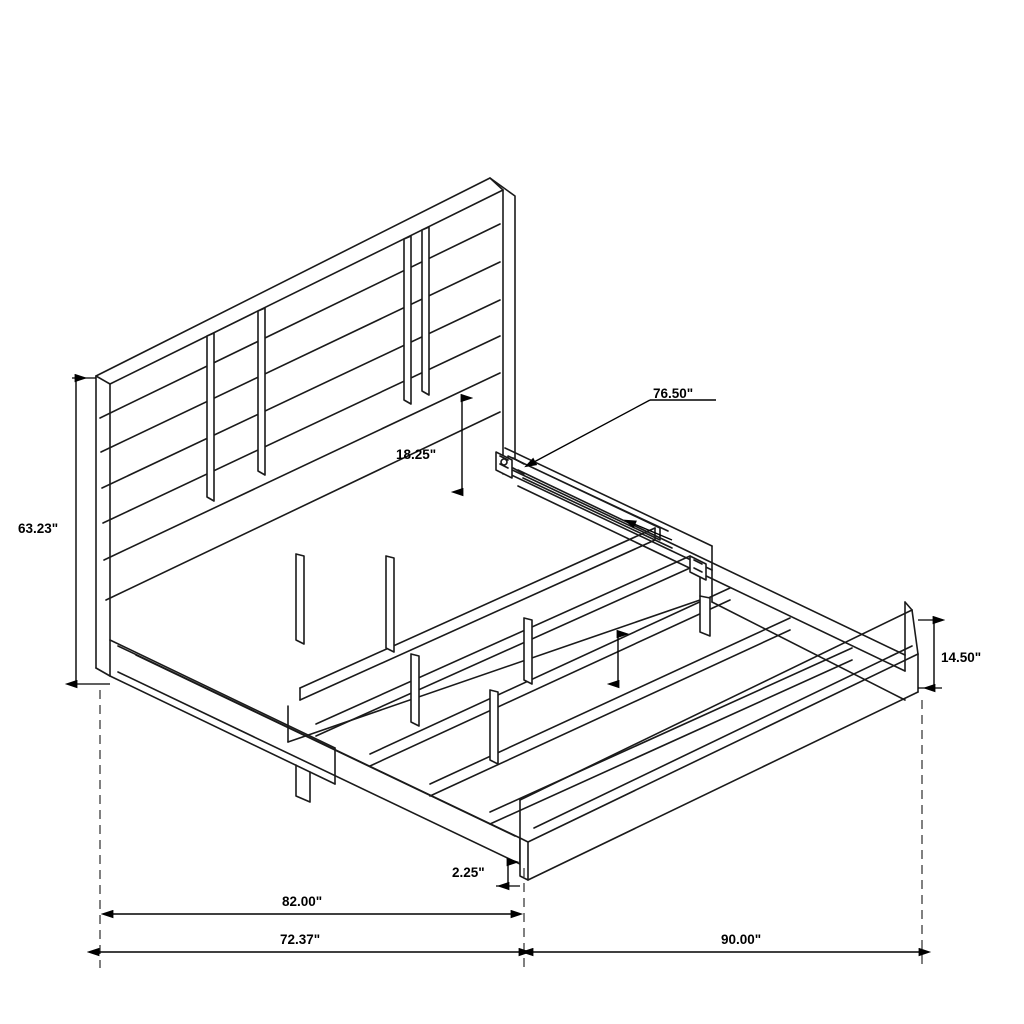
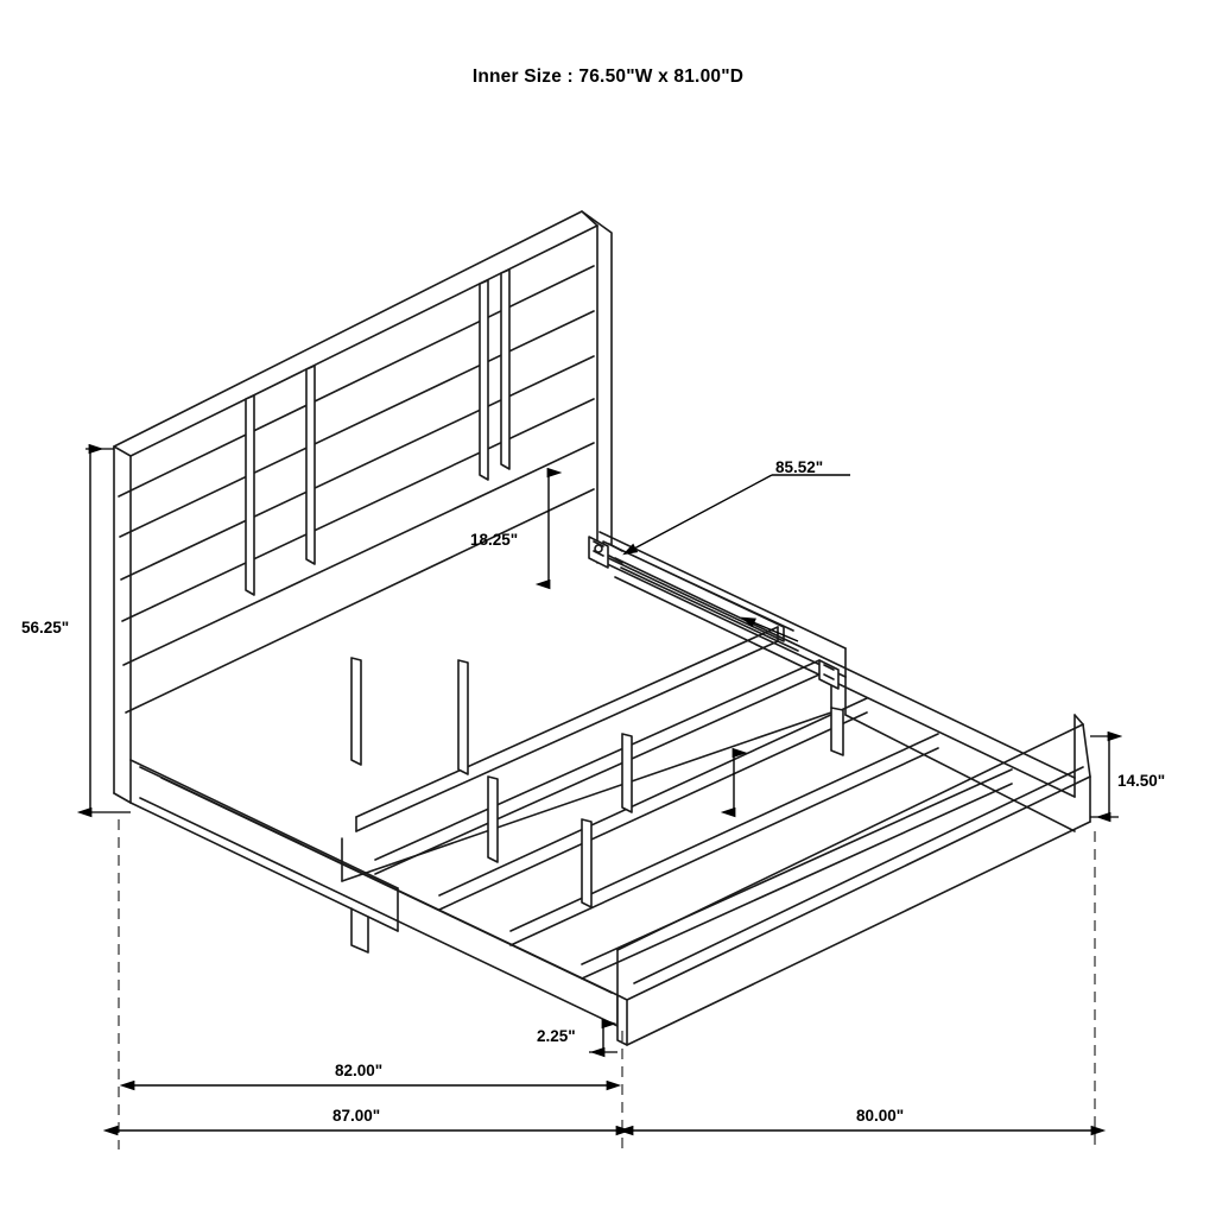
+ Inner Size : 76.50"W x 81.00"D
- 63.23"
+ 56.25"
  18.25"
- 76.50"
+ 85.52"
  14.50"
  2.25"
  82.00"
- 72.37"
+ 87.00"
- 90.00"
+ 80.00"
